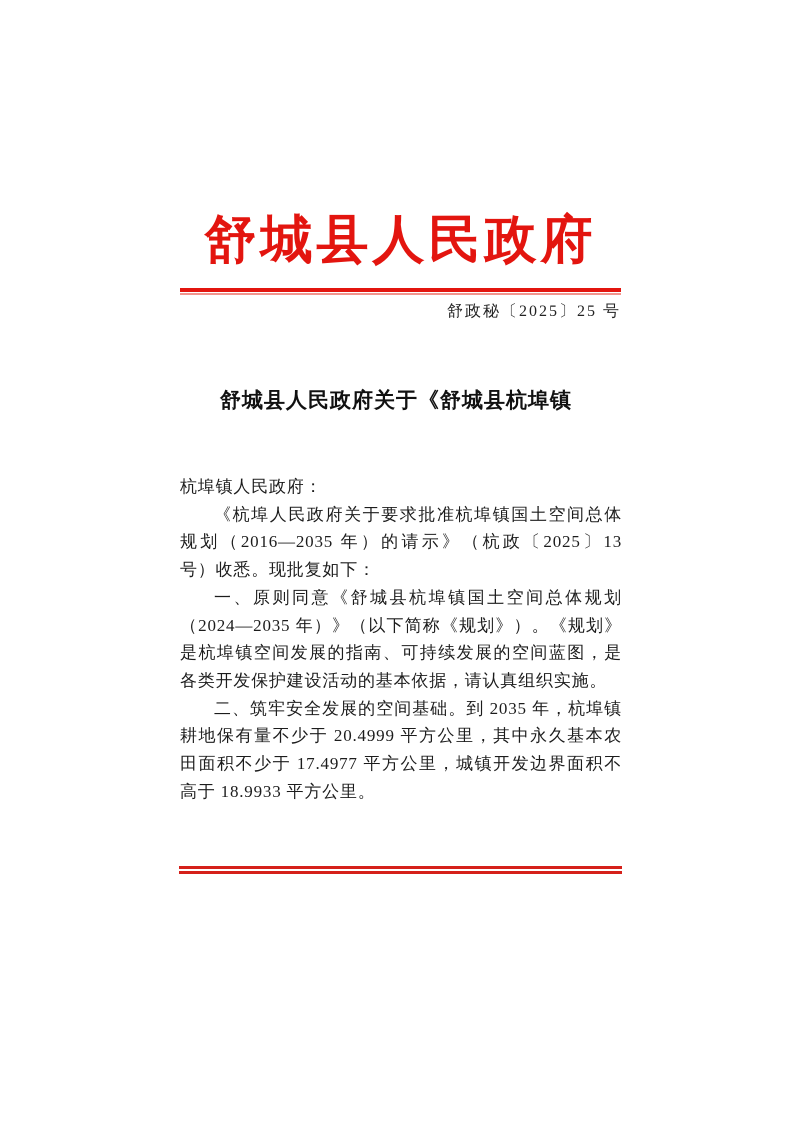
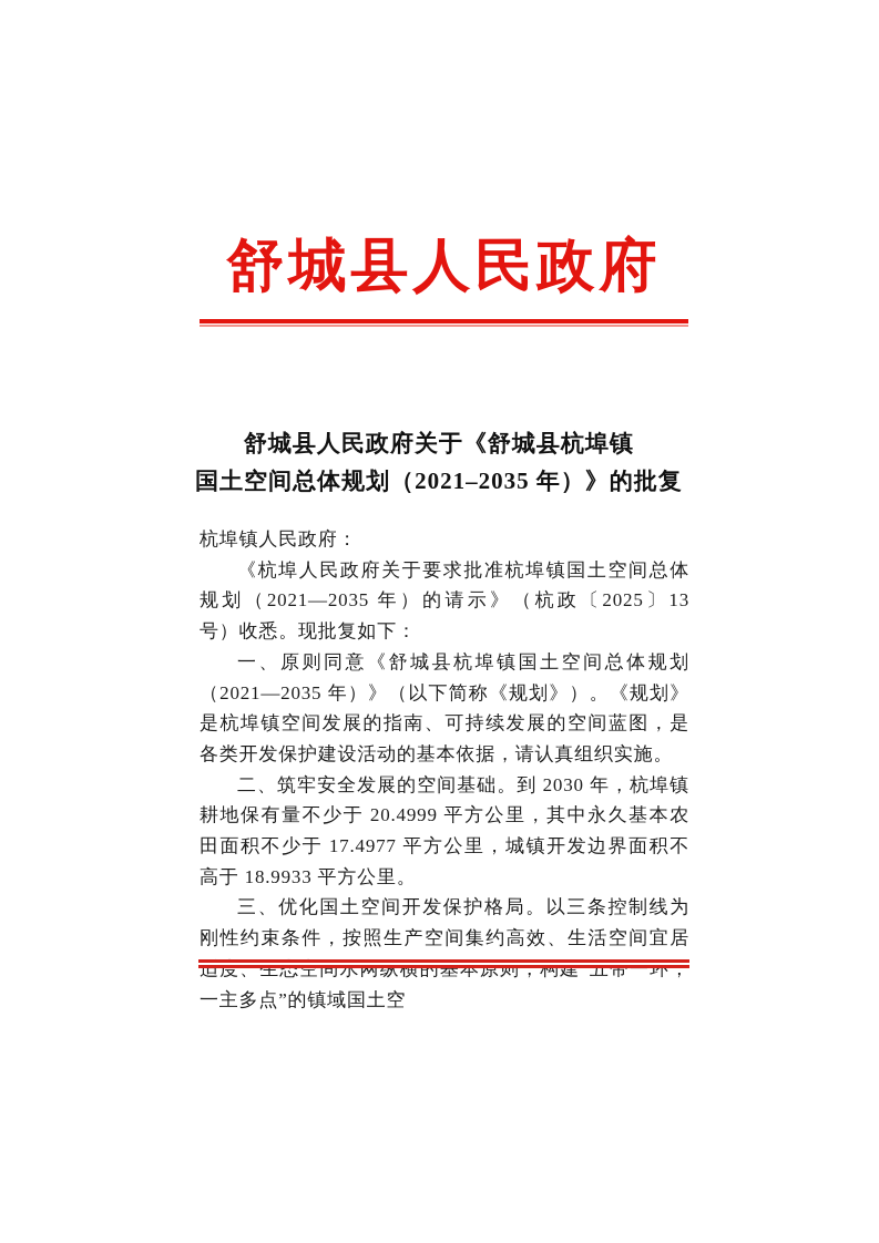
  舒城县人民政府
- 舒政秘〔2025〕25 号
  舒城县人民政府关于《舒城县杭埠镇
+ 国土空间总体规划（2021–2035 年）》的批复
  杭埠镇人民政府：
- 《杭埠人民政府关于要求批准杭埠镇国土空间总体规划（2016—2035 年）的请示》（杭政〔2025〕13 号）收悉。现批复如下：
+ 《杭埠人民政府关于要求批准杭埠镇国土空间总体规划（2021—2035 年）的请示》（杭政〔2025〕13 号）收悉。现批复如下：
- 一、原则同意《舒城县杭埠镇国土空间总体规划（2024—2035 年）》（以下简称《规划》）。《规划》是杭埠镇空间发展的指南、可持续发展的空间蓝图，是各类开发保护建设活动的基本依据，请认真组织实施。
+ 一、原则同意《舒城县杭埠镇国土空间总体规划（2021—2035 年）》（以下简称《规划》）。《规划》是杭埠镇空间发展的指南、可持续发展的空间蓝图，是各类开发保护建设活动的基本依据，请认真组织实施。
- 二、筑牢安全发展的空间基础。到 2035 年，杭埠镇耕地保有量不少于 20.4999 平方公里，其中永久基本农田面积不少于 17.4977 平方公里，城镇开发边界面积不高于 18.9933 平方公里。
+ 二、筑牢安全发展的空间基础。到 2030 年，杭埠镇耕地保有量不少于 20.4999 平方公里，其中永久基本农田面积不少于 17.4977 平方公里，城镇开发边界面积不高于 18.9933 平方公里。
+ 三、优化国土空间开发保护格局。以三条控制线为刚性约束条件，按照生产空间集约高效、生活空间宜居适度、生态空间水网纵横的基本原则，构建“五带一环，一主多点”的镇域国土空
